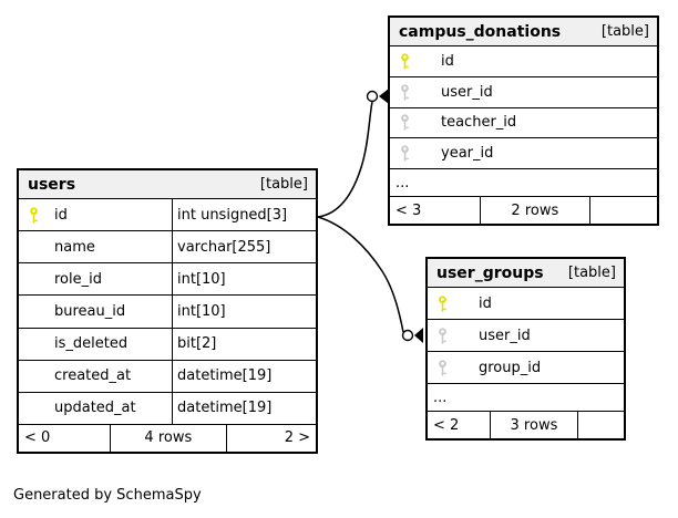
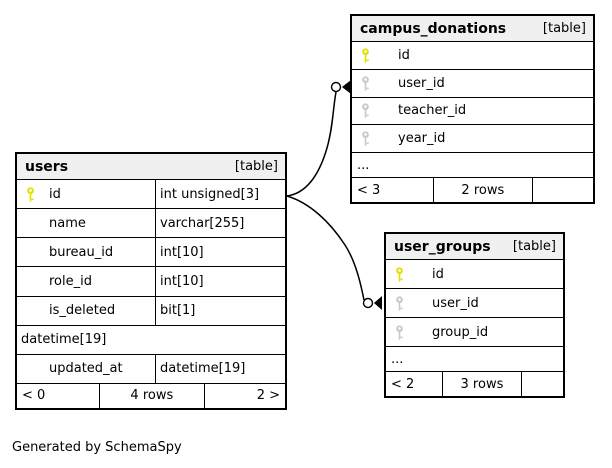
  users
  [table]
  id
  int unsigned[3]
  name
  varchar[255]
- role_id
+ bureau_id
  int[10]
- bureau_id
+ role_id
  int[10]
  is_deleted
- bit[2]
+ bit[1]
- created_at
  datetime[19]
  updated_at
  datetime[19]
  < 0
  4 rows
  2 >
  campus_donations
  [table]
  id
  user_id
  teacher_id
  year_id
  ...
  < 3
  2 rows
  user_groups
  [table]
  id
  user_id
  group_id
  ...
  < 2
  3 rows
  Generated by SchemaSpy
